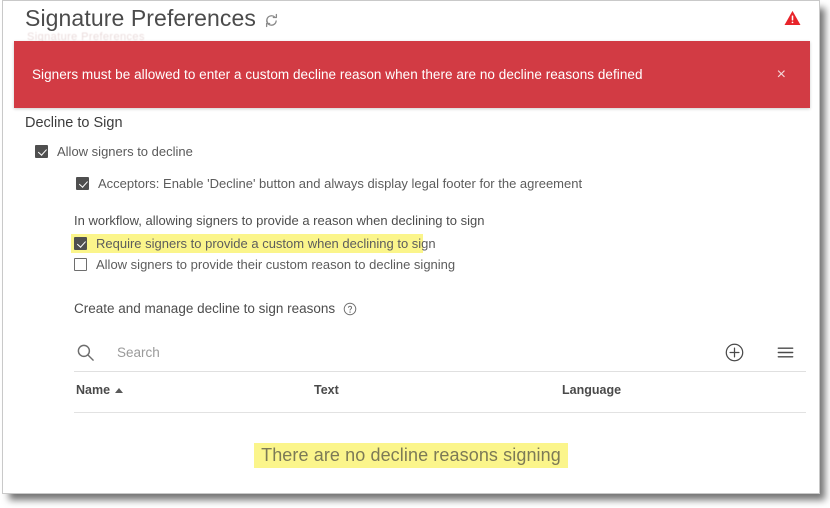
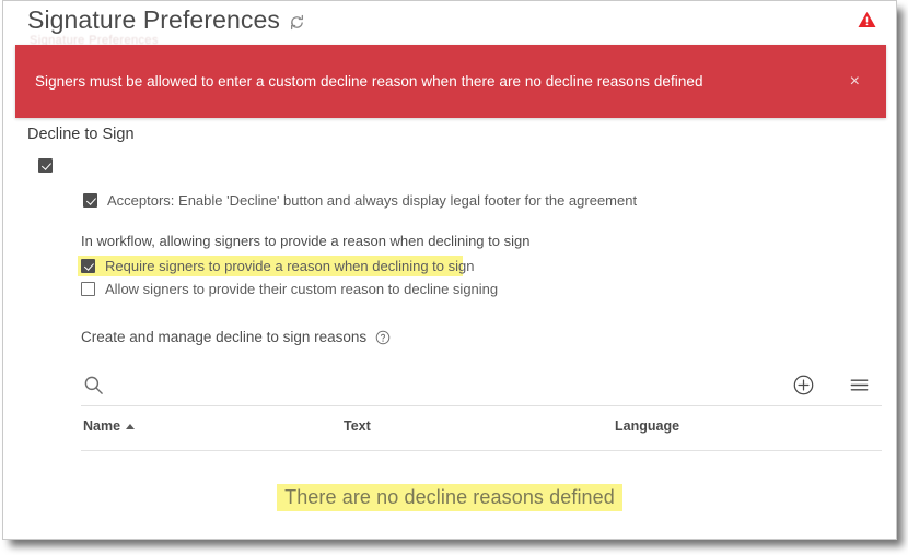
  Signature Preferences
  Signature Preferences
  Signers must be allowed to enter a custom decline reason when there are no decline reasons defined
  ×
  Decline to Sign
- Allow signers to decline
  Acceptors: Enable 'Decline' button and always display legal footer for the agreement
  In workflow, allowing signers to provide a reason when declining to sign
- Require signers to provide a custom when declining to sign
+ Require signers to provide a reason when declining to sign
  Allow signers to provide their custom reason to decline signing
  Create and manage decline to sign reasons
- Search
  Name
  Text
  Language
- There are no decline reasons signing
+ There are no decline reasons defined
